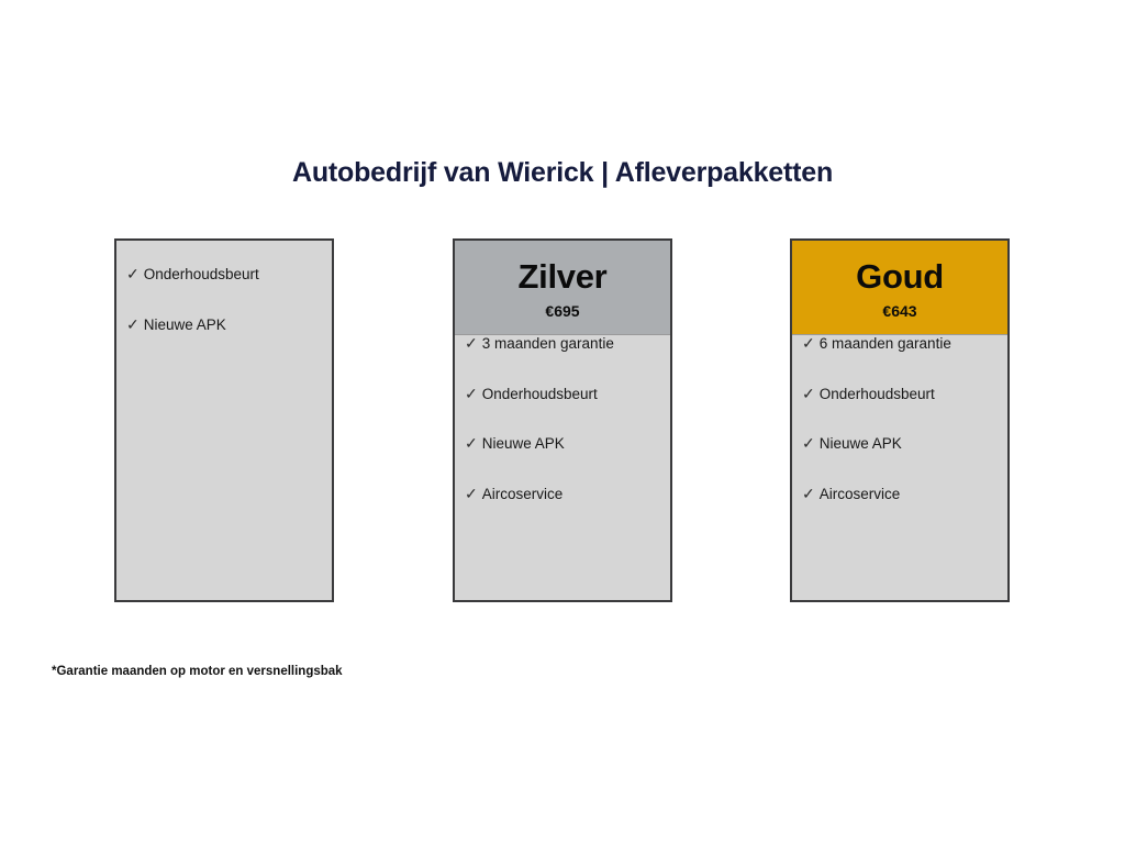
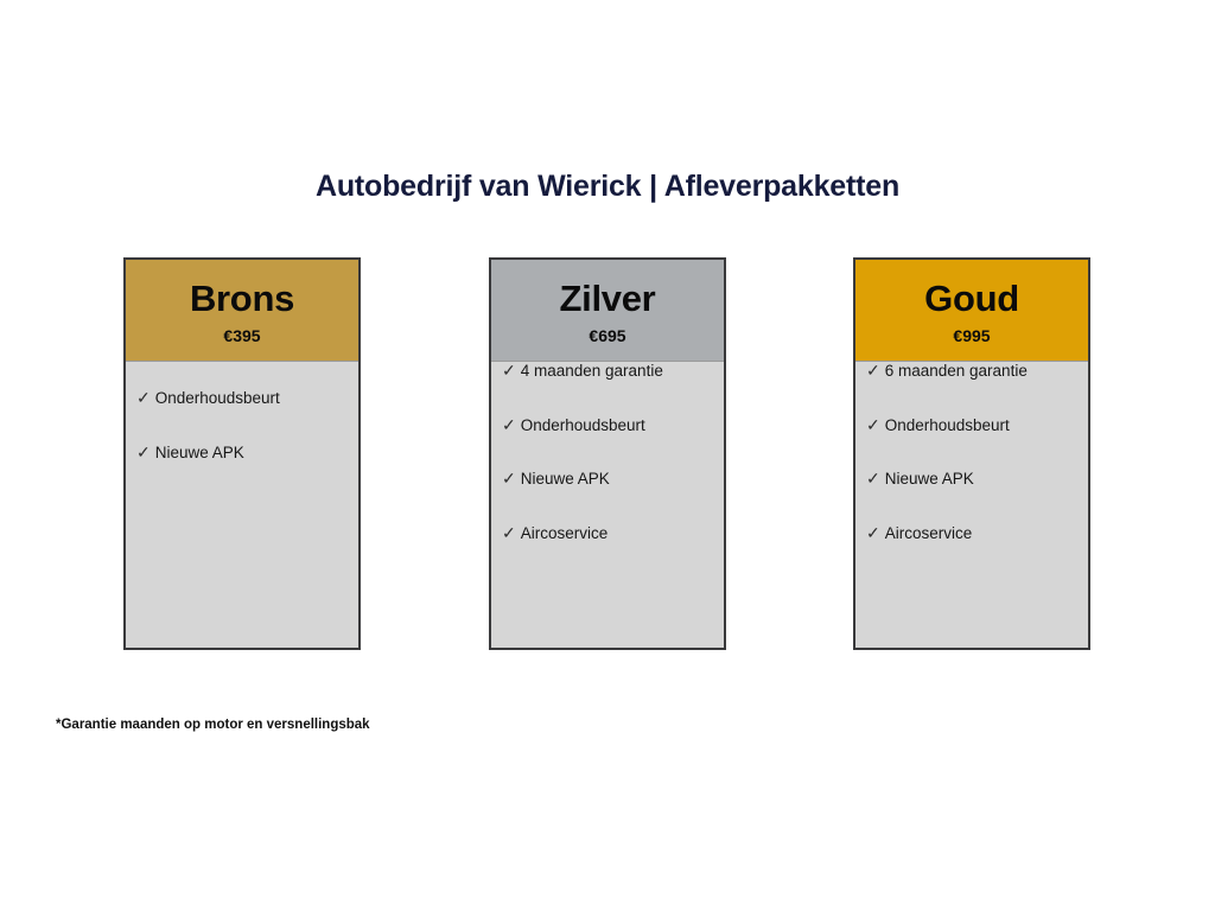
  Autobedrijf van Wierick | Afleverpakketten
+ Brons
+ €395
  ✓
  Onderhoudsbeurt
  ✓
  Nieuwe APK
  Zilver
  €695
  ✓
- 3 maanden garantie
+ 4 maanden garantie
  ✓
  Onderhoudsbeurt
  ✓
  Nieuwe APK
  ✓
  Aircoservice
  Goud
- €643
+ €995
  ✓
  6 maanden garantie
  ✓
  Onderhoudsbeurt
  ✓
  Nieuwe APK
  ✓
  Aircoservice
  *Garantie maanden op motor en versnellingsbak
